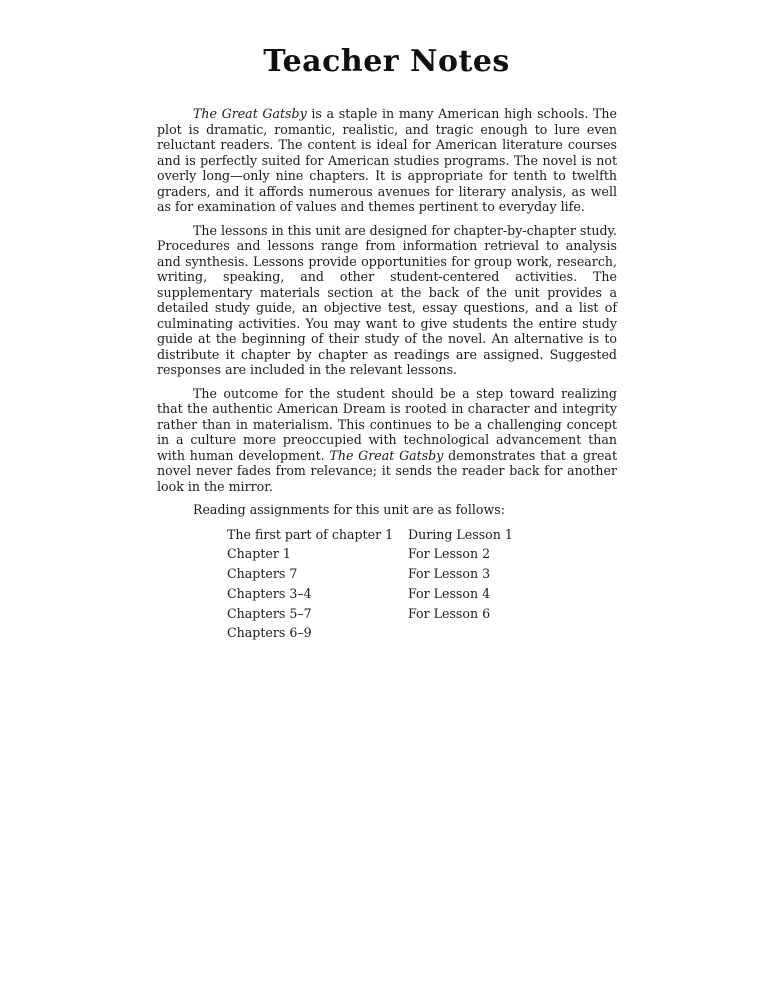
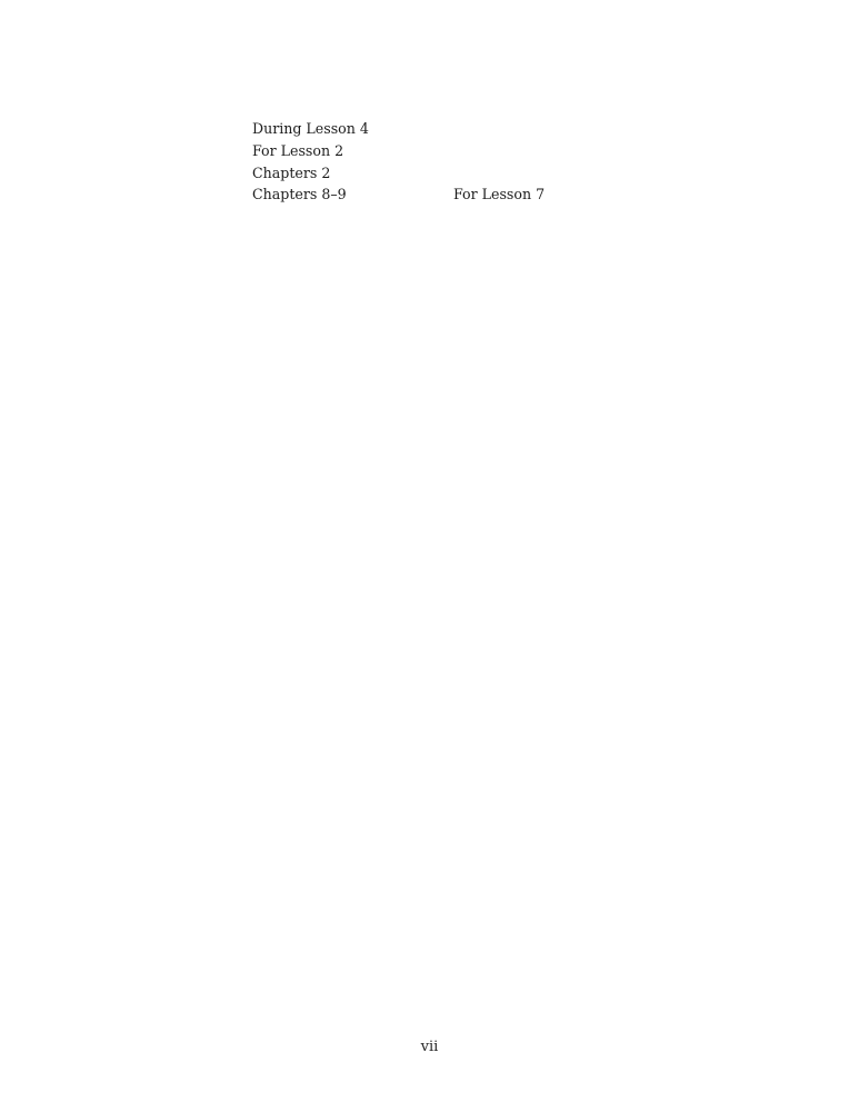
- Teacher Notes
- The Great Gatsby is a staple in many American high schools. The plot is dramatic, romantic, realistic, and tragic enough to lure even reluctant readers. The content is ideal for American literature courses and is perfectly suited for American studies programs. The novel is not overly long—only nine chapters. It is appropriate for tenth to twelfth graders, and it affords numerous avenues for literary analysis, as well as for examination of values and themes pertinent to everyday life.
- The lessons in this unit are designed for chapter-by-chapter study. Procedures and lessons range from information retrieval to analysis and synthesis. Lessons provide opportunities for group work, research, writing, speaking, and other student-centered activities. The supplementary materials section at the back of the unit provides a detailed study guide, an objective test, essay questions, and a list of culminating activities. You may want to give students the entire study guide at the beginning of their study of the novel. An alternative is to distribute it chapter by chapter as readings are assigned. Suggested responses are included in the relevant lessons.
- The outcome for the student should be a step toward realizing that the authentic American Dream is rooted in character and integrity rather than in materialism. This continues to be a challenging concept in a culture more preoccupied with technological advancement than with human development. The Great Gatsby demonstrates that a great novel never fades from relevance; it sends the reader back for another look in the mirror.
- Reading assignments for this unit are as follows:
- The first part of chapter 1
- During Lesson 1
+ During Lesson 4
- Chapter 1
  For Lesson 2
- Chapters 7
+ Chapters 2
- For Lesson 3
- Chapters 3–4
- For Lesson 4
- Chapters 5–7
- For Lesson 6
- Chapters 6–9
+ Chapters 8–9
+ For Lesson 7
+ vii
